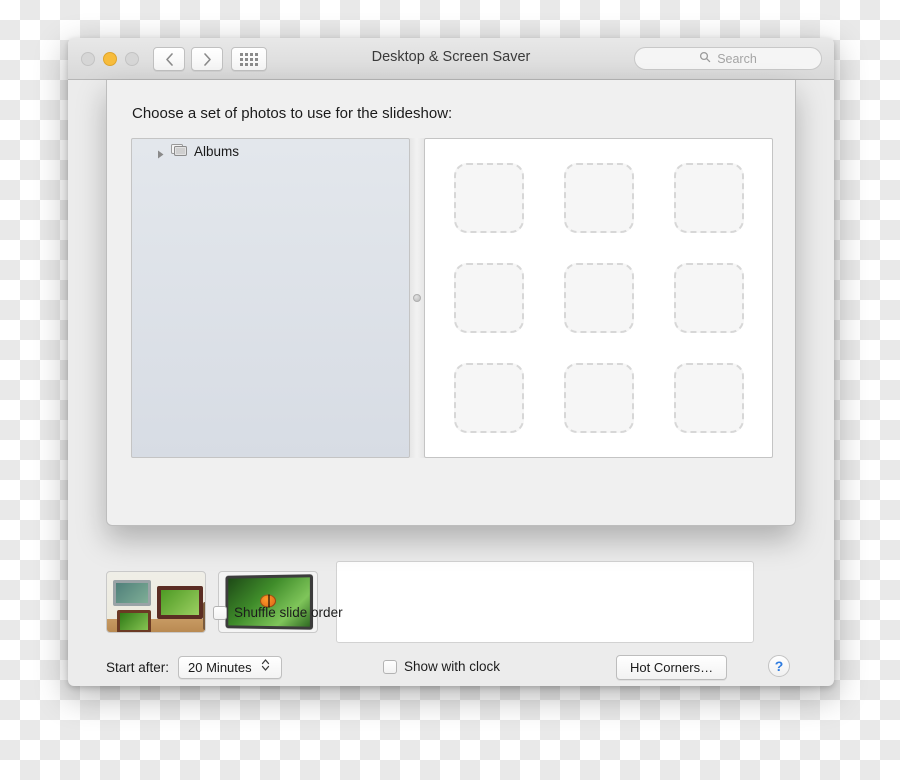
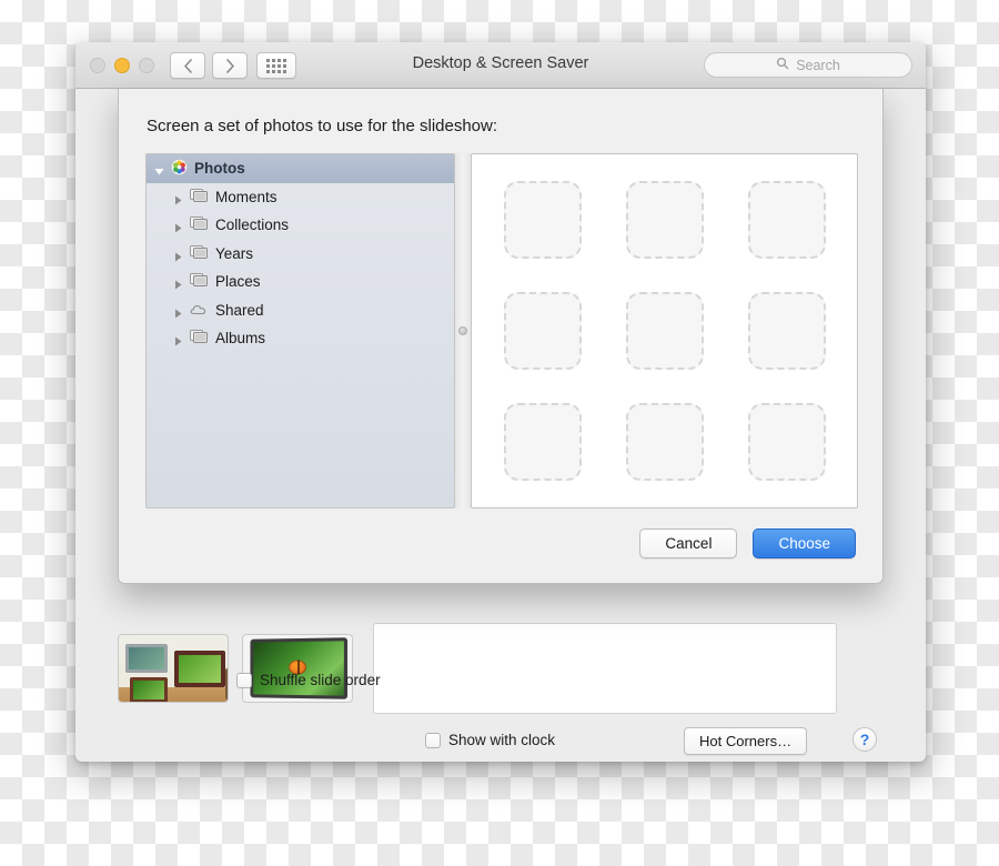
  Desktop & Screen Saver
  Search
  Shuffle slide order
- Start after:
- 20 Minutes
  Show with clock
  Hot Corners…
  ?
- Choose a set of photos to use for the slideshow:
+ Screen a set of photos to use for the slideshow:
+ Photos
+ Moments
+ Collections
+ Years
+ Places
+ Shared
  Albums
+ Cancel
+ Choose
